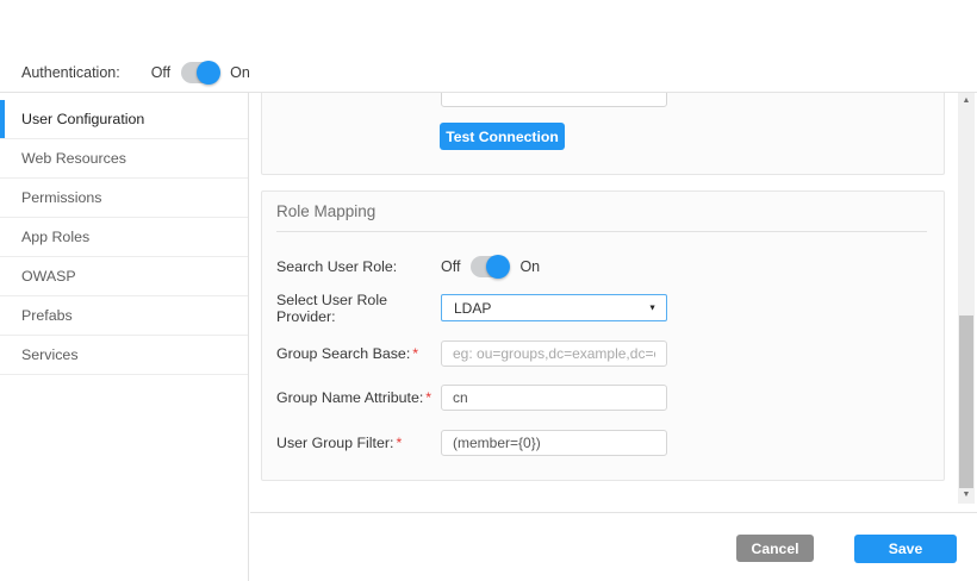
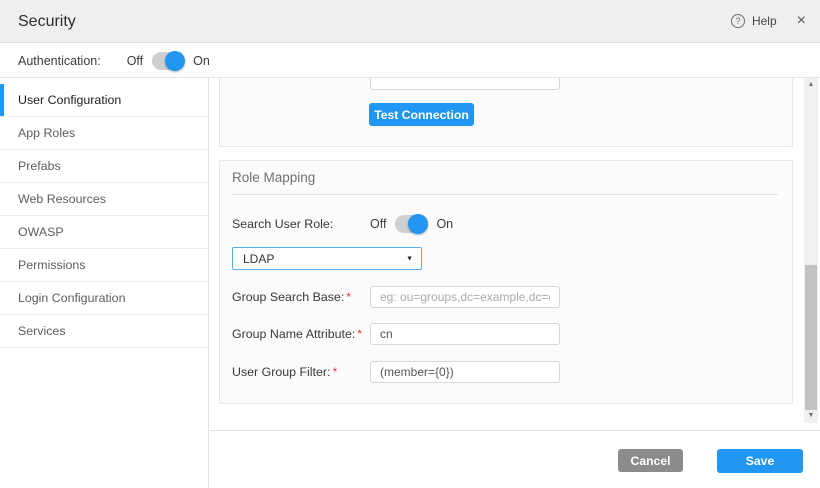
+ Security
+ ?
+ Help
+ ×
  Authentication:
  Off
  On
  User Configuration
- Web Resources
+ App Roles
- Permissions
+ Prefabs
- App Roles
+ Web Resources
  OWASP
- Prefabs
+ Permissions
+ Login Configuration
  Services
  Test Connection
  Role Mapping
  Search User Role:
  Off
  On
- Select User Role Provider:
  LDAP
  Group Search Base: *
  eg: ou=groups,dc=example,dc=
  Group Name Attribute: *
  cn
  User Group Filter: *
  (member={0})
  Cancel
  Save
